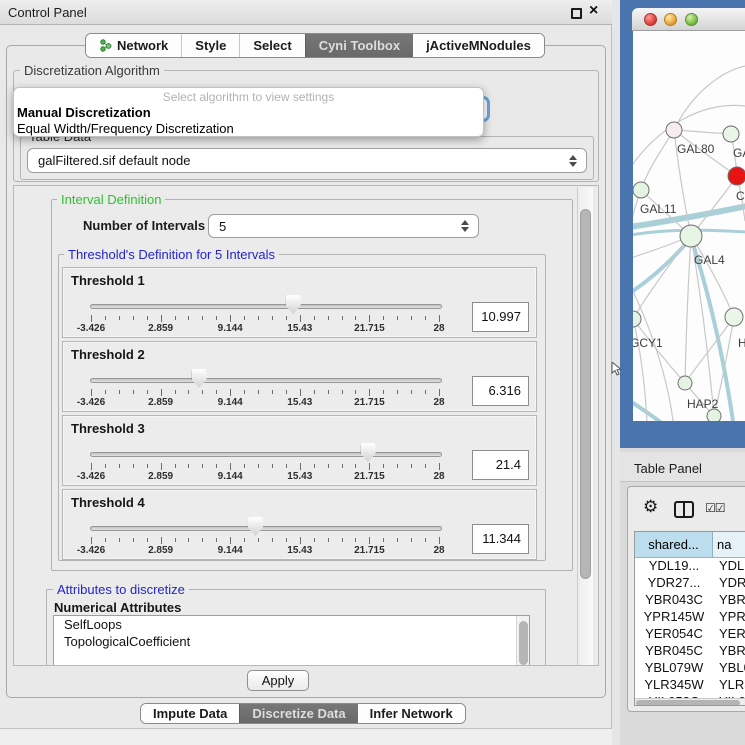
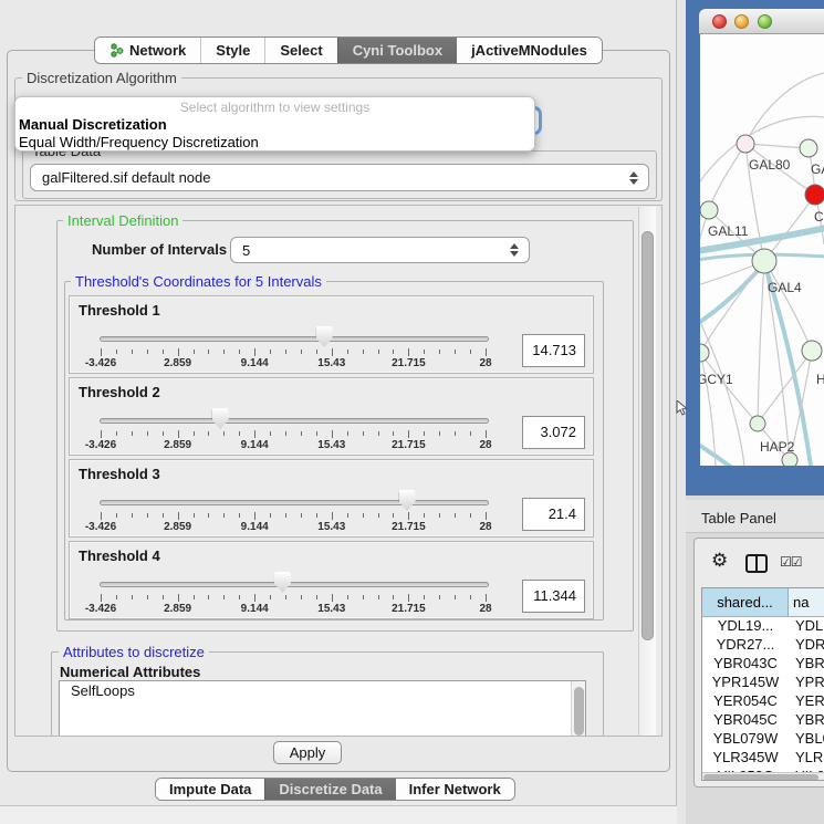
- Control Panel
- ×
  Network
  Style
  Select
  Cyni Toolbox
  jActiveMNodules
  Discretization Algorithm
  galFiltered.sif default node
  Select algorithm to view settings
  Manual Discretization
  Equal Width/Frequency Discretization
  Interval Definition
  Number of Intervals
  5
- Threshold's Definition for 5 Intervals
+ Threshold's Coordinates for 5 Intervals
  Threshold 1
  -3.426
  2.859
  9.144
  15.43
  21.715
  28
- 10.997
+ 14.713
  Threshold 2
  -3.426
  2.859
  9.144
  15.43
  21.715
  28
- 6.316
+ 3.072
  Threshold 3
  -3.426
  2.859
  9.144
  15.43
  21.715
  28
  21.4
  Threshold 4
  -3.426
  2.859
  9.144
  15.43
  21.715
  28
  11.344
  Attributes to discretize
  Numerical Attributes
  SelfLoops
- TopologicalCoefficient
  Apply
  Impute Data
  Discretize Data
  Infer Network
  GAL80
  C
  GAL11
  GAL4
  GCY1
  H
  HAP2
  Table Panel
  ⚙
  ☑☑
  shared...
  na
  YDL19...
  YDL
  YDR27...
  YDR
  YBR043C
  YBR
  YPR145W
  YPR
  YER054C
  YER
  YBR045C
  YBR
  YBL079W
  YBL
  YLR345W
  YLR
